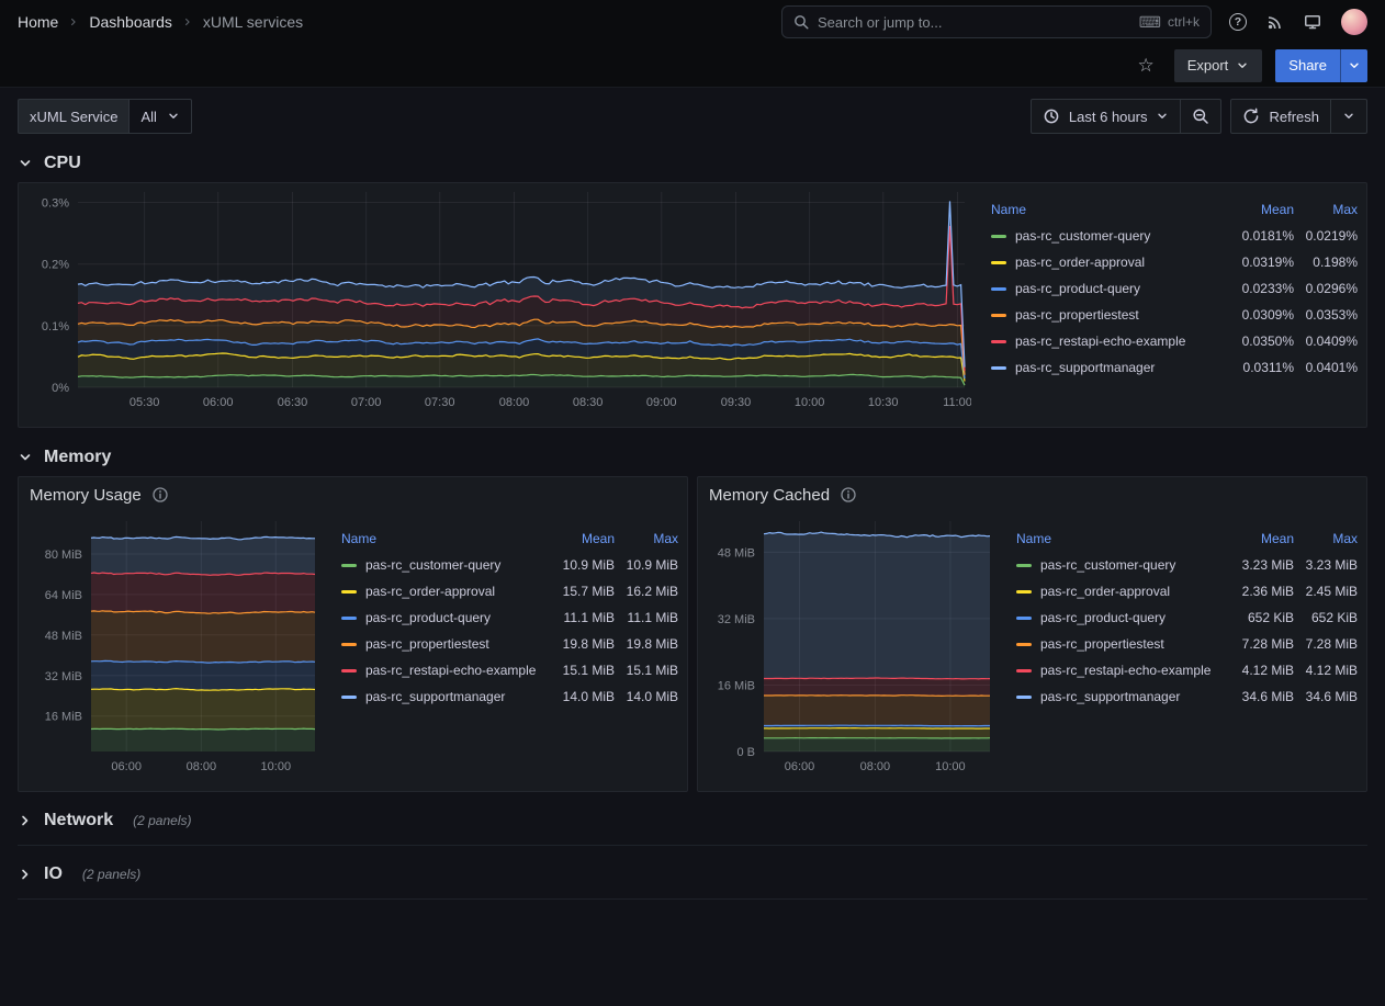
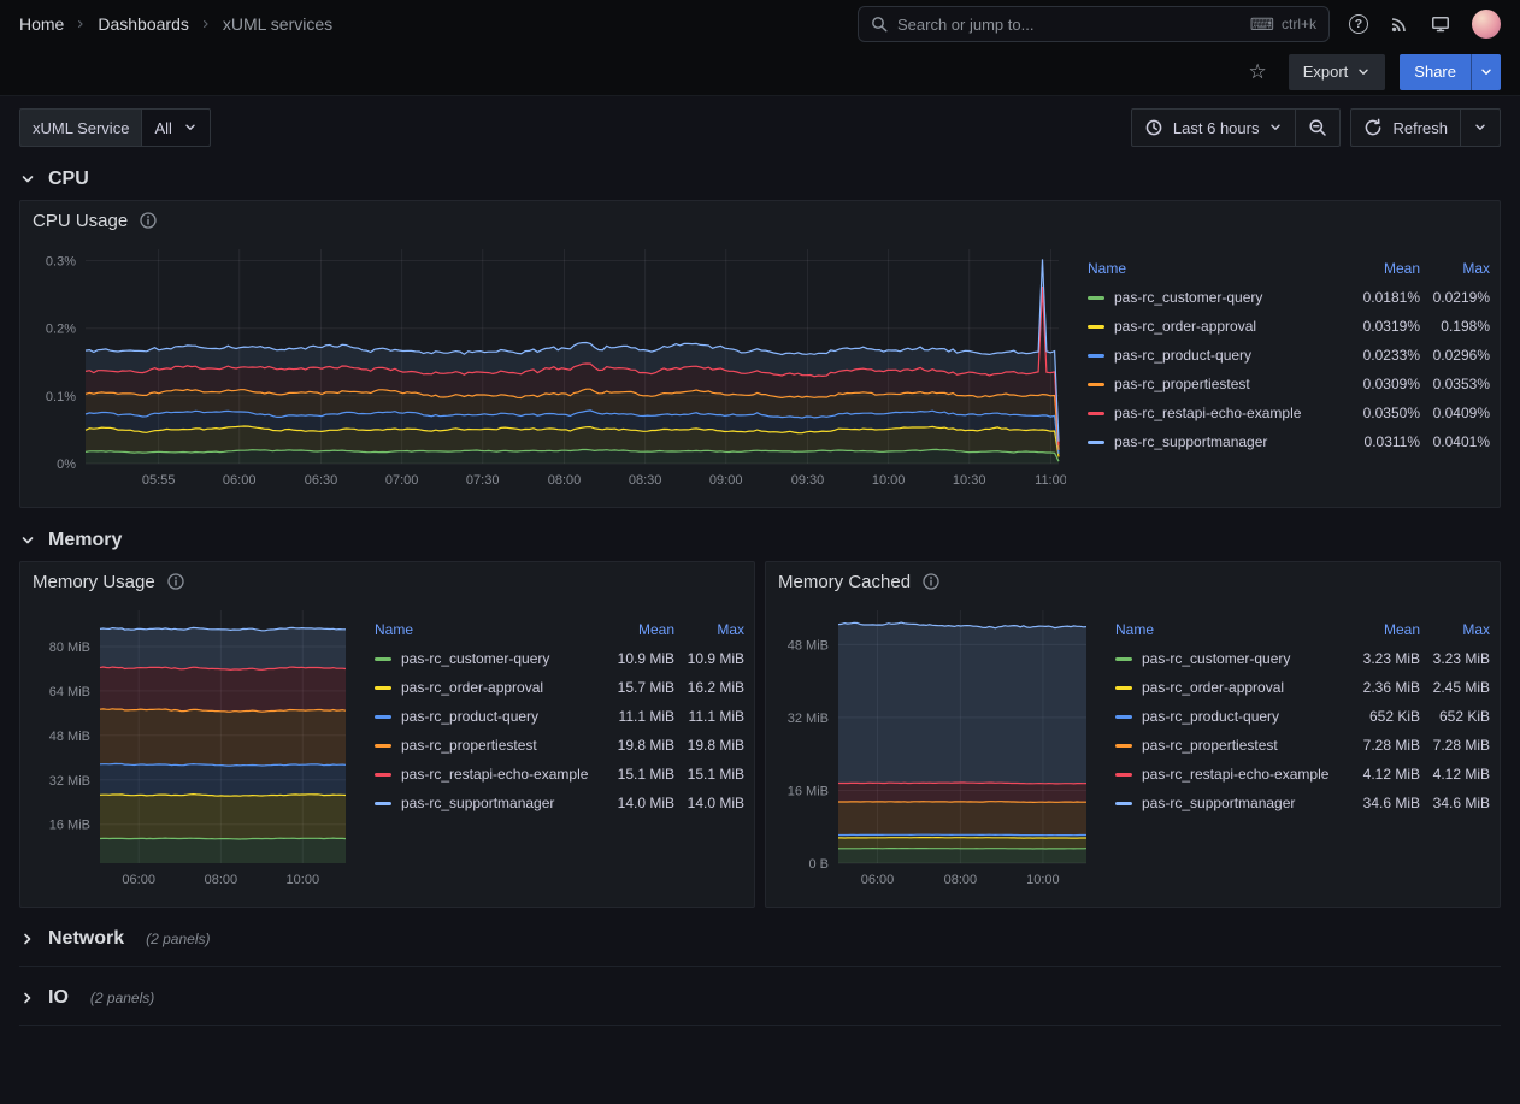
  Home
  Dashboards
  xUML services
  Search or jump to...
  ⌨
  ctrl+k
  ?
  ☆
  Export
  Share
  xUML Service
  All
  Last 6 hours
  Refresh
  CPU
+ CPU Usage
  0%
  0.1%
  0.2%
  0.3%
- 05:30
+ 05:55
  06:00
  06:30
  07:00
  07:30
  08:00
  08:30
  09:00
  09:30
  10:00
  10:30
  11:00
  Name
  Mean
  Max
  pas-rc_customer-query
  0.0181%
  0.0219%
  pas-rc_order-approval
  0.0319%
  0.198%
  pas-rc_product-query
  0.0233%
  0.0296%
  pas-rc_propertiestest
  0.0309%
  0.0353%
  pas-rc_restapi-echo-example
  0.0350%
  0.0409%
  pas-rc_supportmanager
  0.0311%
  0.0401%
  Memory
  Memory Usage
  16 MiB
  32 MiB
  48 MiB
  64 MiB
  80 MiB
  06:00
  08:00
  10:00
  Name
  Mean
  Max
  pas-rc_customer-query
  10.9 MiB
  10.9 MiB
  pas-rc_order-approval
  15.7 MiB
  16.2 MiB
  pas-rc_product-query
  11.1 MiB
  11.1 MiB
  pas-rc_propertiestest
  19.8 MiB
  19.8 MiB
  pas-rc_restapi-echo-example
  15.1 MiB
  15.1 MiB
  pas-rc_supportmanager
  14.0 MiB
  14.0 MiB
  Memory Cached
  0 B
  16 MiB
  32 MiB
  48 MiB
  06:00
  08:00
  10:00
  Name
  Mean
  Max
  pas-rc_customer-query
  3.23 MiB
  3.23 MiB
  pas-rc_order-approval
  2.36 MiB
  2.45 MiB
  pas-rc_product-query
  652 KiB
  652 KiB
  pas-rc_propertiestest
  7.28 MiB
  7.28 MiB
  pas-rc_restapi-echo-example
  4.12 MiB
  4.12 MiB
  pas-rc_supportmanager
  34.6 MiB
  34.6 MiB
  Network
  (2 panels)
  IO
  (2 panels)
